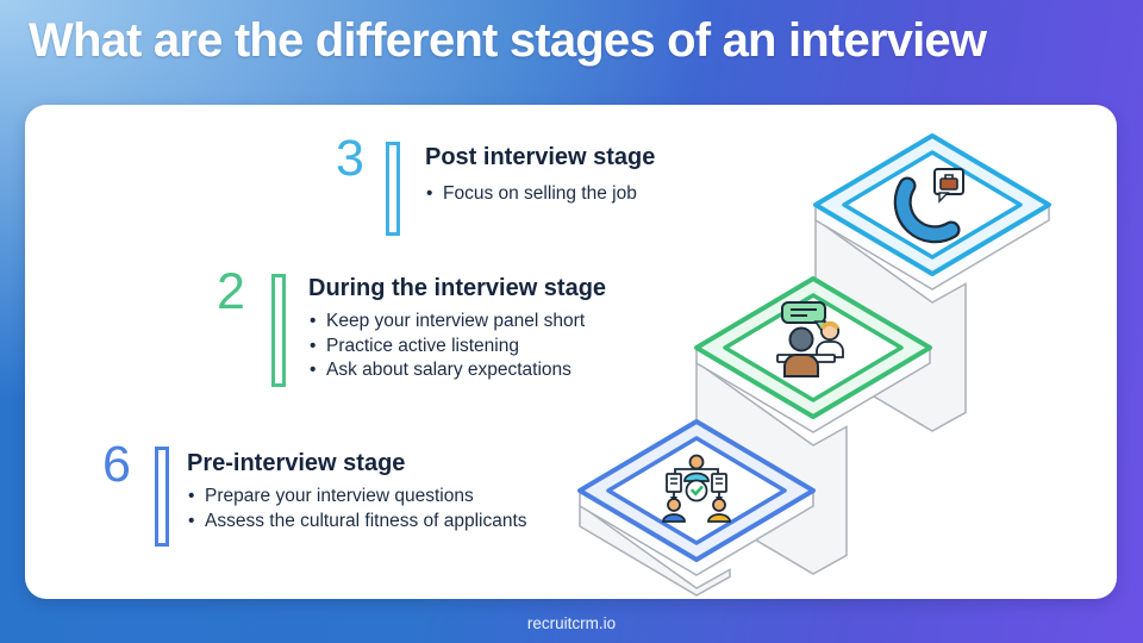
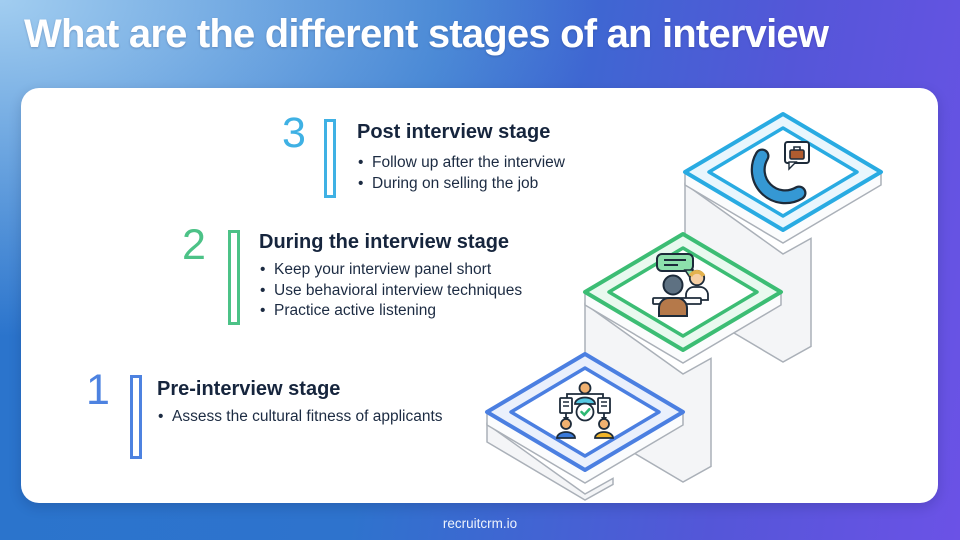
  What are the different stages of an interview
  3
  Post interview stage
+ Follow up after the interview
- Focus on selling the job
+ During on selling the job
  2
  During the interview stage
  Keep your interview panel short
+ Use behavioral interview techniques
  Practice active listening
- Ask about salary expectations
- 6
+ 1
  Pre-interview stage
- Prepare your interview questions
  Assess the cultural fitness of applicants
  recruitcrm.io
